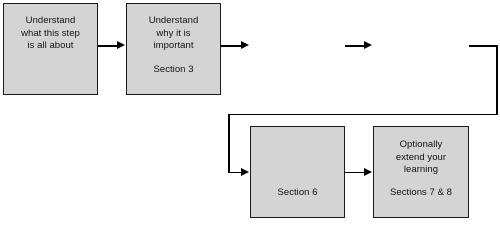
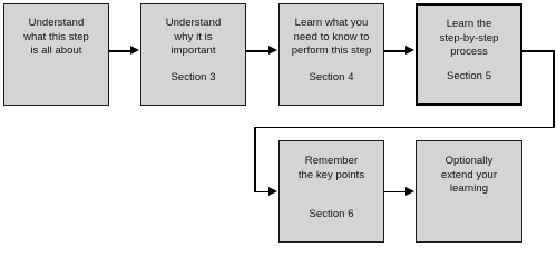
  Understand
  what this step
  is all about
  Understand
  why it is
  important
  Section 3
+ Learn what you
+ need to know to
+ perform this step
+ Section 4
+ Learn the
+ step-by-step
+ process
+ Section 5
+ Remember
+ the key points
  Section 6
  Optionally
  extend your
  learning
- Sections 7 & 8
